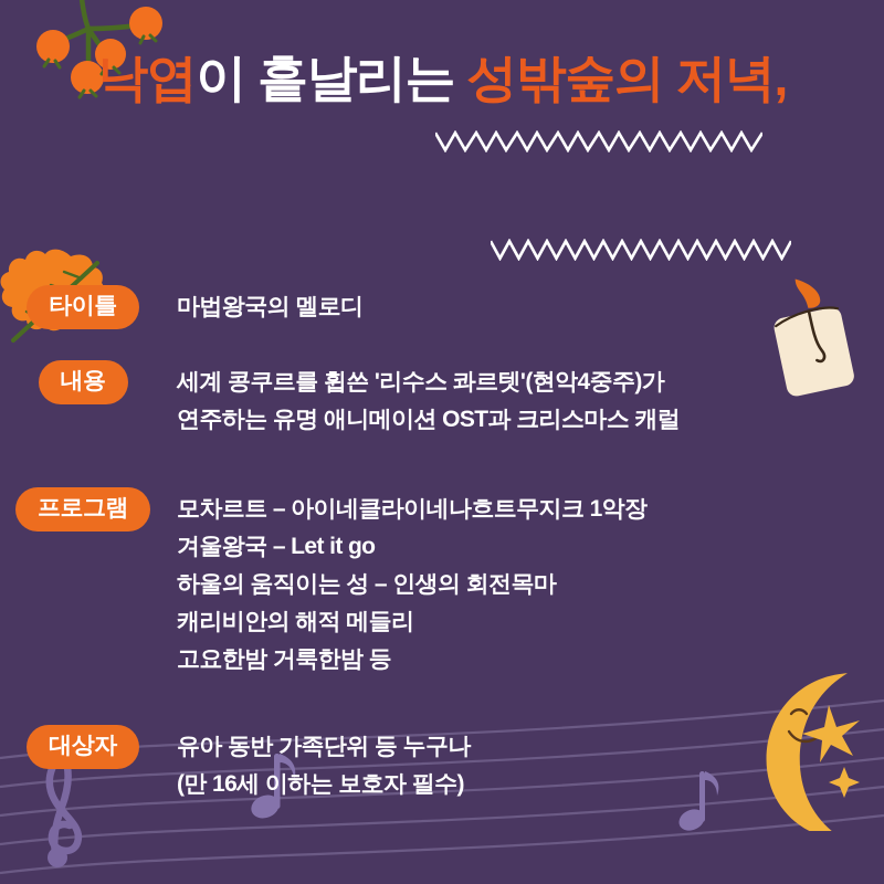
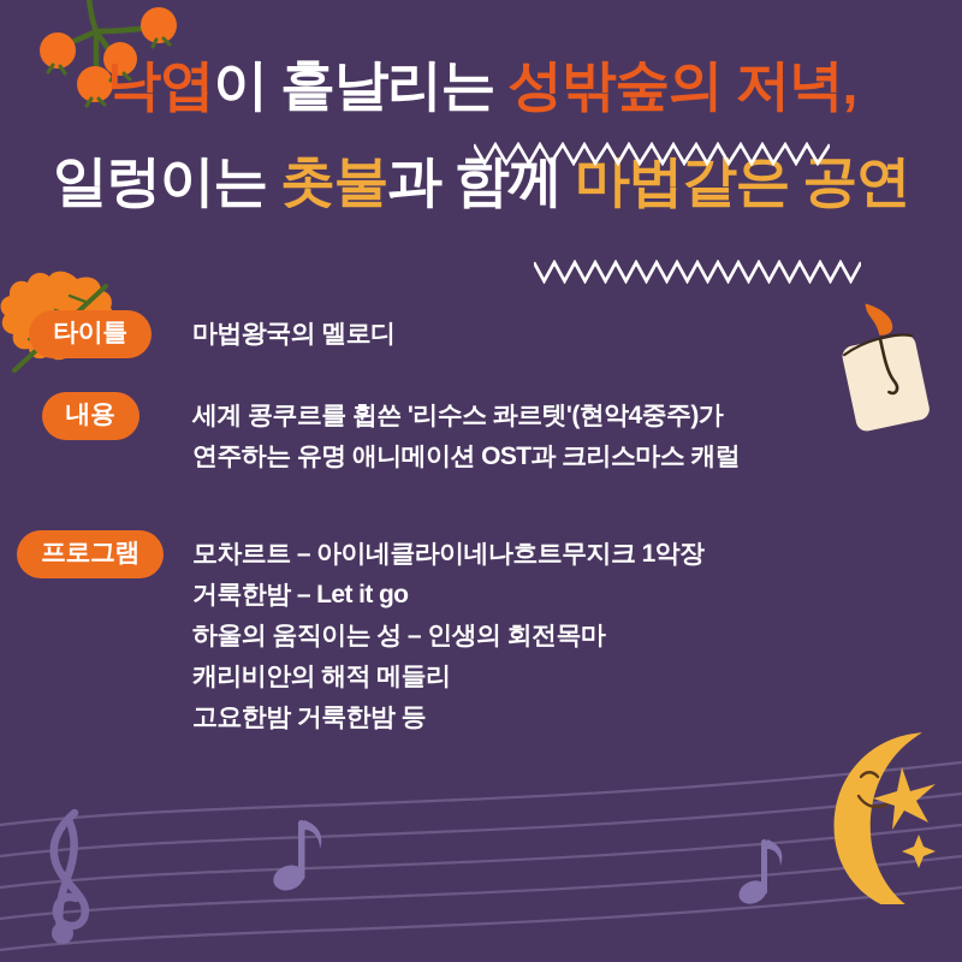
  낙엽이 흩날리는 성밖숲의 저녁,
+ 일렁이는 촛불과 함께 마법같은 공연
  타이틀
  마법왕국의 멜로디
  내용
  세계 콩쿠르를 휩쓴 '리수스 콰르텟'(현악4중주)가
  연주하는 유명 애니메이션 OST과 크리스마스 캐럴
  프로그램
  모차르트 – 아이네클라이네나흐트무지크 1악장
- 겨울왕국 – Let it go
+ 거룩한밤 – Let it go
  하울의 움직이는 성 – 인생의 회전목마
  캐리비안의 해적 메들리
  고요한밤 거룩한밤 등
- 대상자
- 유아 동반 가족단위 등 누구나
- (만 16세 이하는 보호자 필수)
